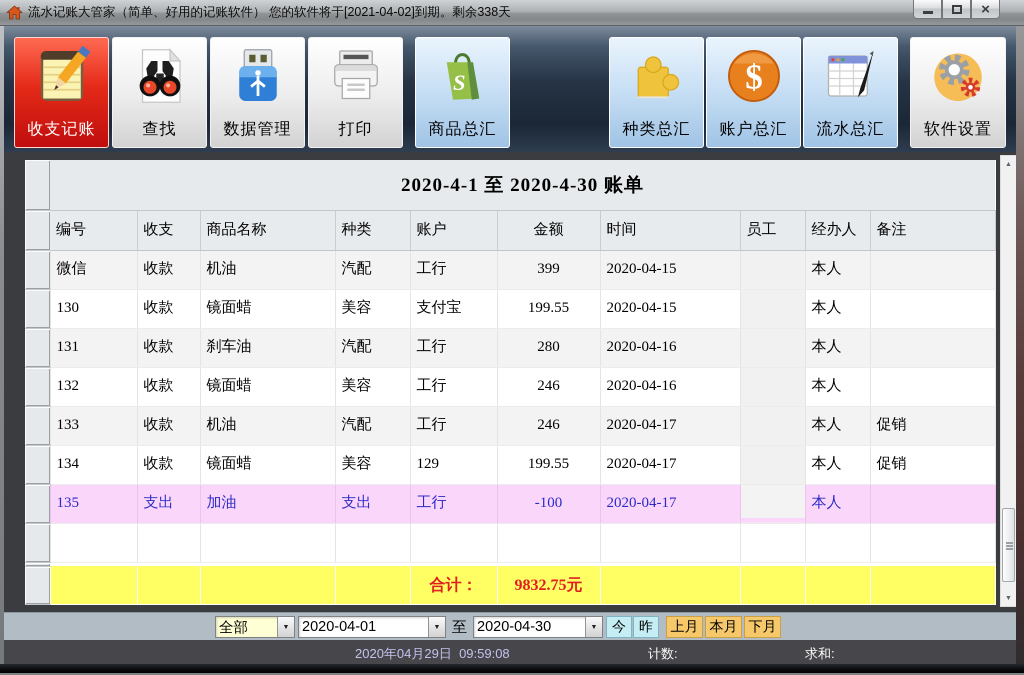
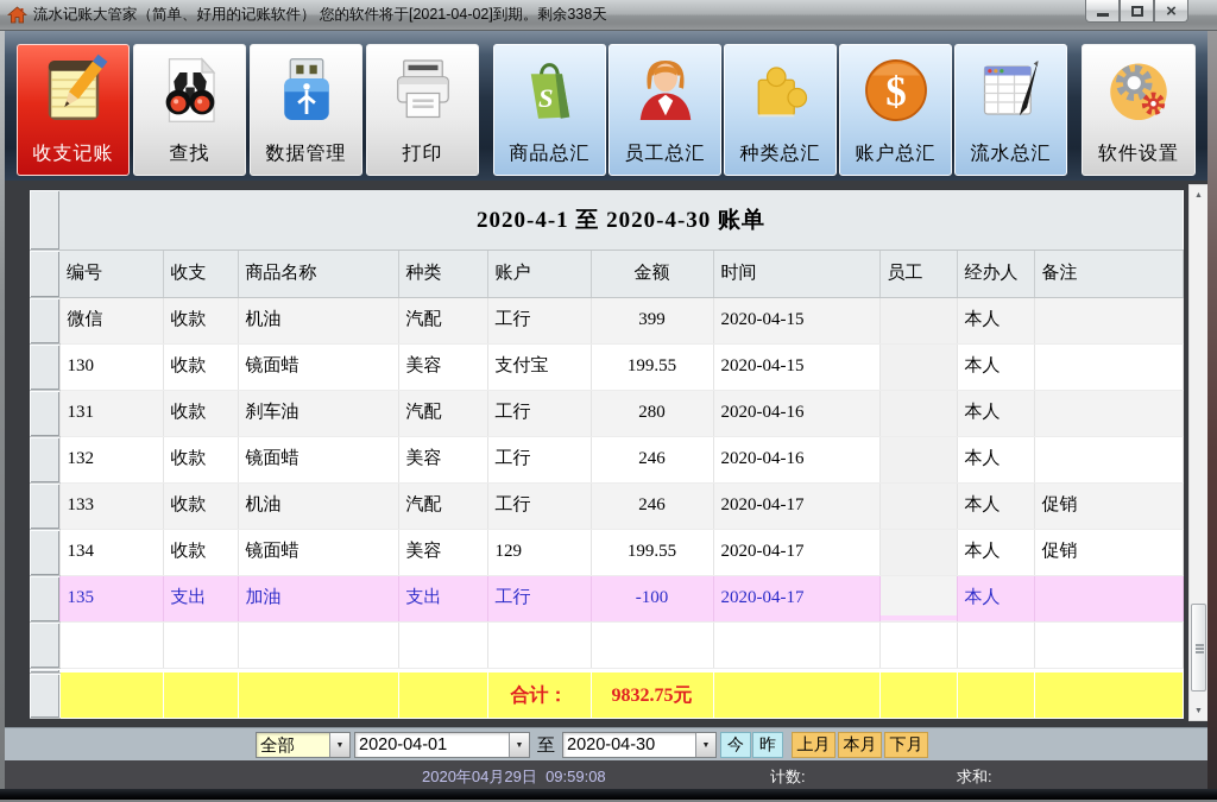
  流水记账大管家（简单、好用的记账软件） 您的软件将于[2021-04-02]到期。剩余338天
  ×
  收支记账
  查找
  数据管理
  打印
  S
  商品总汇
+ 员工总汇
  种类总汇
  $
  账户总汇
  流水总汇
  软件设置
  	2020-4-1 至 2020-4-30 账单
  	编号	收支	商品名称	种类	账户	金额	时间	员工	经办人	备注
  	微信	收款	机油	汽配	工行	399	2020-04-15		本人
  	130	收款	镜面蜡	美容	支付宝	199.55	2020-04-15		本人
  	131	收款	刹车油	汽配	工行	280	2020-04-16		本人
  	132	收款	镜面蜡	美容	工行	246	2020-04-16		本人
  	133	收款	机油	汽配	工行	246	2020-04-17		本人	促销
  	134	收款	镜面蜡	美容	129	199.55	2020-04-17		本人	促销
  	135	支出	加油	支出	工行	-100	2020-04-17		本人
  					合计：	9832.75元
  全部
  2020-04-01
  至
  2020-04-30
  今
  昨
  上月
  本月
  下月
  2020年04月29日 09:59:08
  计数:
  求和:
